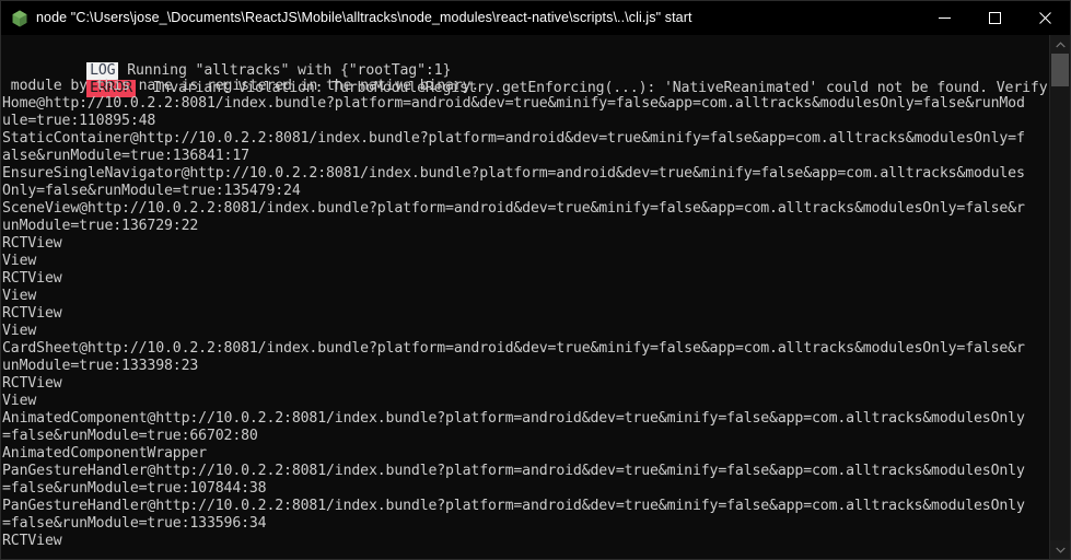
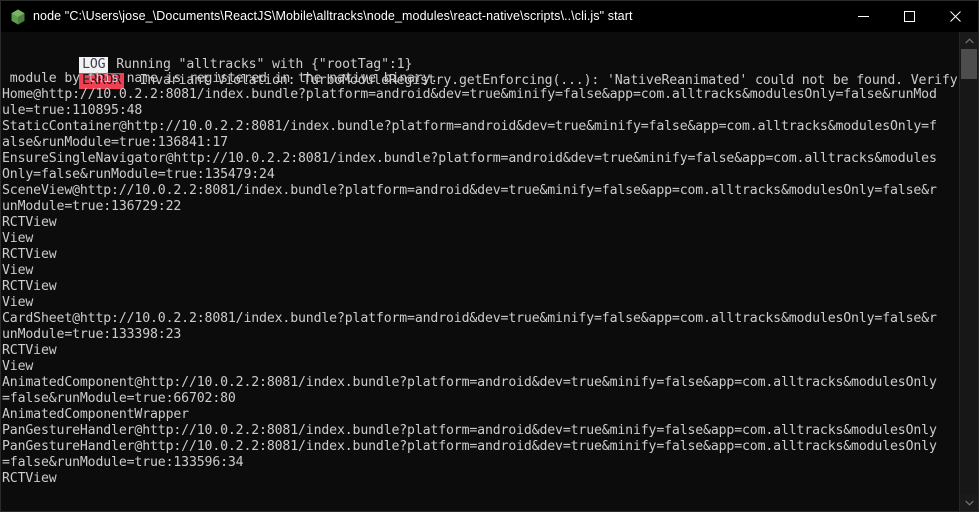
  node "C:\Users\jose_\Documents\ReactJS\Mobile\alltracks\node_modules\react-native\scripts\..\cli.js" start
  LOG Running "alltracks" with {"rootTag":1}
  ERROR Invariant Violation: TurboModuleRegistry.getEnforcing(...): 'NativeReanimated' could not be found. Verify
  module by this name is registered in the native binary.
  Home@http://10.0.2.2:8081/index.bundle?platform=android&dev=true&minify=false&app=com.alltracks&modulesOnly=false&runMod
  ule=true:110895:48
  StaticContainer@http://10.0.2.2:8081/index.bundle?platform=android&dev=true&minify=false&app=com.alltracks&modulesOnly=f
  alse&runModule=true:136841:17
  EnsureSingleNavigator@http://10.0.2.2:8081/index.bundle?platform=android&dev=true&minify=false&app=com.alltracks&modules
  Only=false&runModule=true:135479:24
  SceneView@http://10.0.2.2:8081/index.bundle?platform=android&dev=true&minify=false&app=com.alltracks&modulesOnly=false&r
  unModule=true:136729:22
  RCTView
  View
  RCTView
  View
  RCTView
  View
  CardSheet@http://10.0.2.2:8081/index.bundle?platform=android&dev=true&minify=false&app=com.alltracks&modulesOnly=false&r
  unModule=true:133398:23
  RCTView
  View
  AnimatedComponent@http://10.0.2.2:8081/index.bundle?platform=android&dev=true&minify=false&app=com.alltracks&modulesOnly
  =false&runModule=true:66702:80
  AnimatedComponentWrapper
  PanGestureHandler@http://10.0.2.2:8081/index.bundle?platform=android&dev=true&minify=false&app=com.alltracks&modulesOnly
- =false&runModule=true:107844:38
  PanGestureHandler@http://10.0.2.2:8081/index.bundle?platform=android&dev=true&minify=false&app=com.alltracks&modulesOnly
  =false&runModule=true:133596:34
  RCTView
